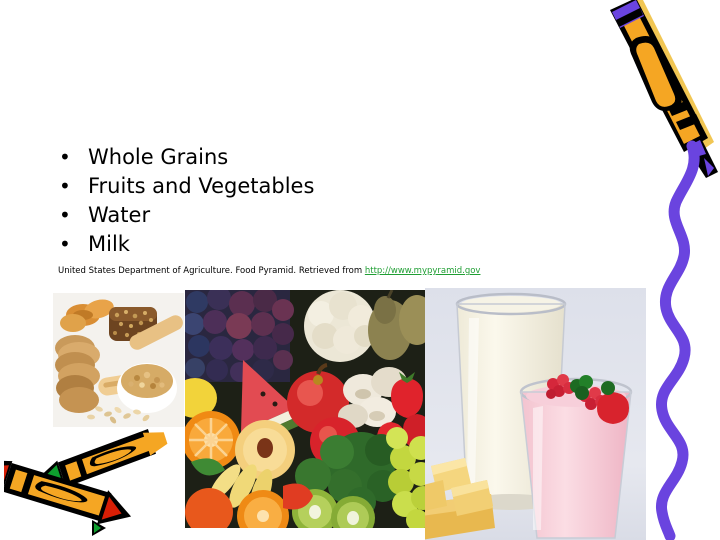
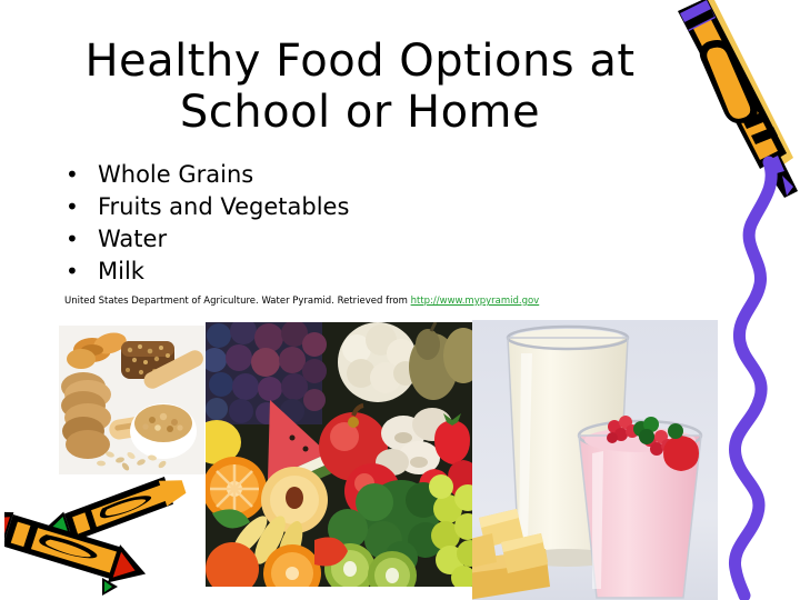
+ Healthy Food Options at
+ School or Home
  •
  Whole Grains
  •
  Fruits and Vegetables
  •
  Water
  •
  Milk
- United States Department of Agriculture. Food Pyramid. Retrieved from http://www.mypyramid.gov
+ United States Department of Agriculture. Water Pyramid. Retrieved from http://www.mypyramid.gov
